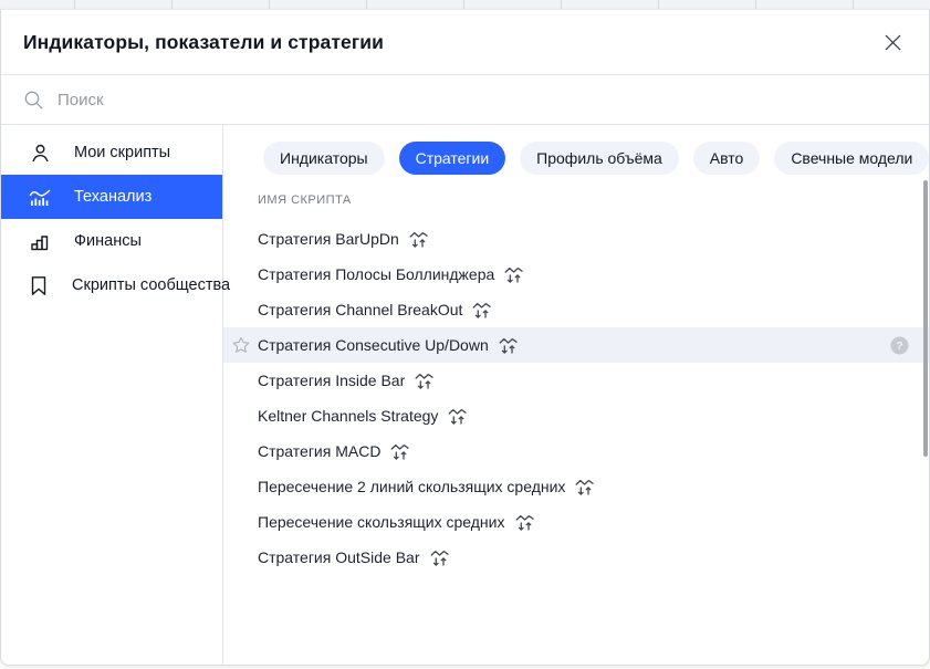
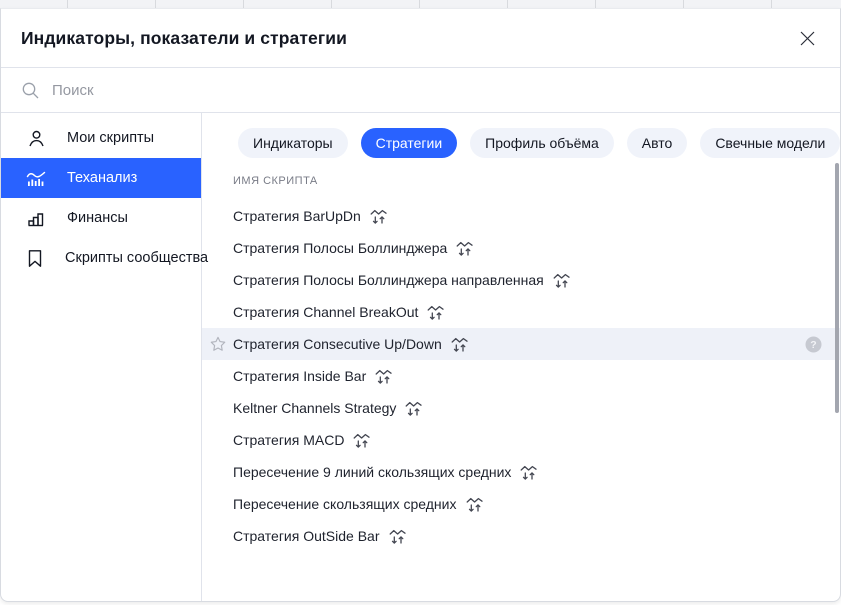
  Индикаторы, показатели и стратегии
  Поиск
  Мои скрипты
  Теханализ
  Финансы
  Скрипты сообщества
  Индикаторы
  Стратегии
  Профиль объёма
  Авто
  Свечные модели
  ИМЯ СКРИПТА
  Стратегия BarUpDn
  Стратегия Полосы Боллинджера
+ Стратегия Полосы Боллинджера направленная
  Стратегия Channel BreakOut
  Стратегия Consecutive Up/Down
  ?
  Стратегия Inside Bar
  Keltner Channels Strategy
  Стратегия MACD
- Пересечение 2 линий скользящих средних
+ Пересечение 9 линий скользящих средних
  Пересечение скользящих средних
  Стратегия OutSide Bar
